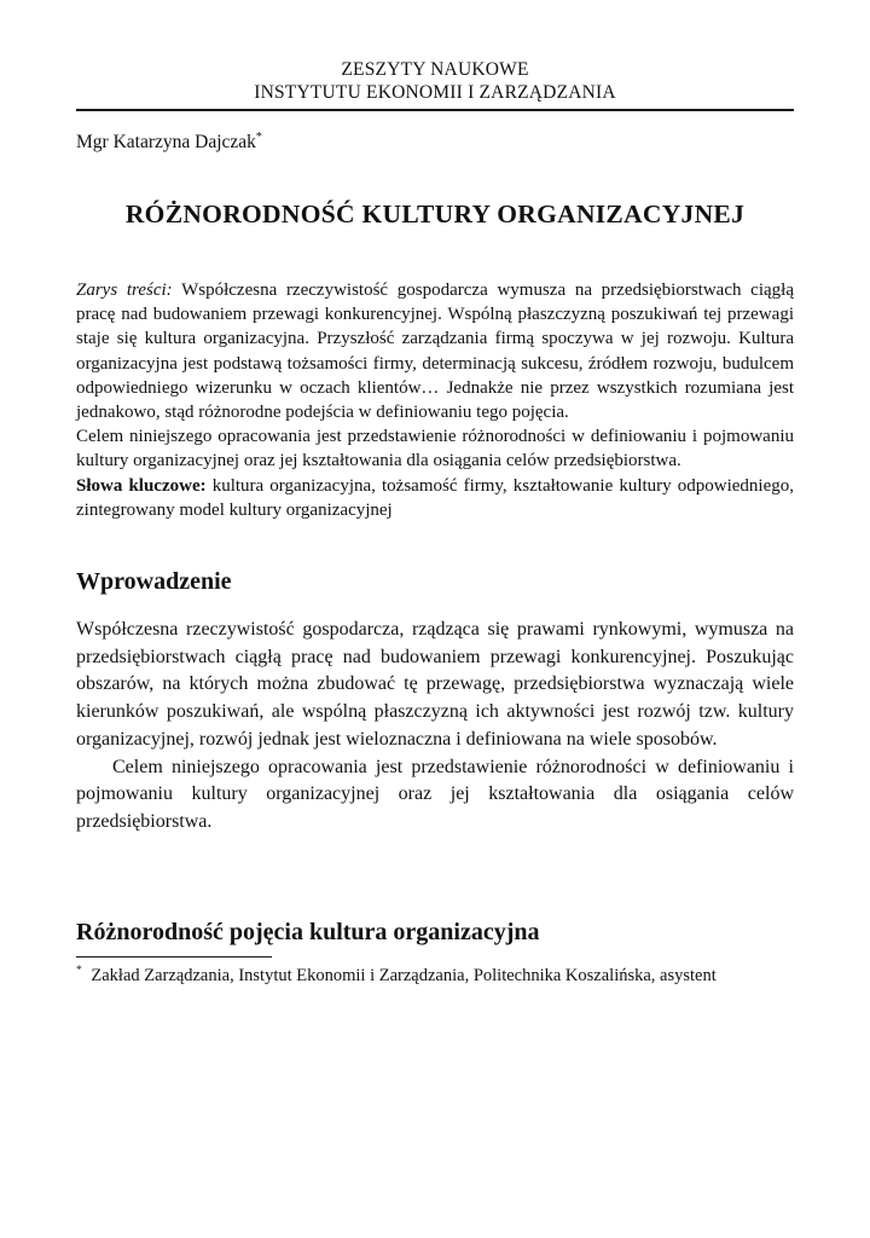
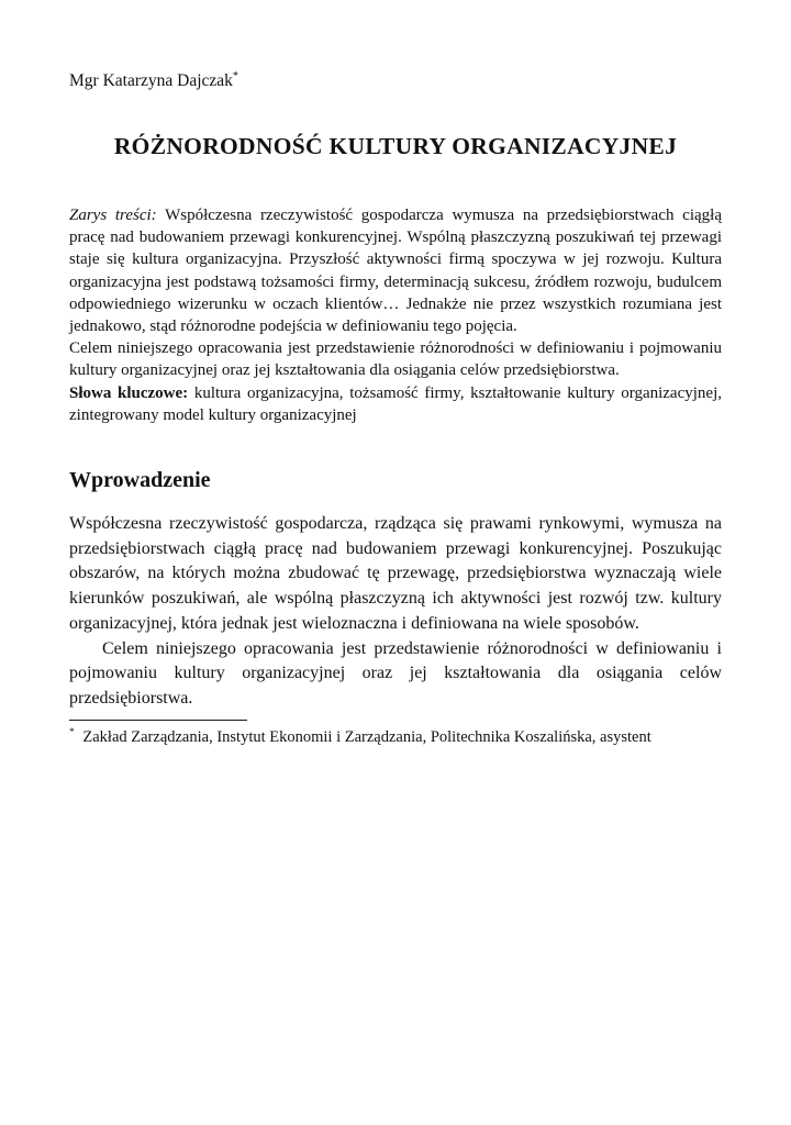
- ZESZYTY NAUKOWE
- INSTYTUTU EKONOMII I ZARZĄDZANIA
  Mgr Katarzyna Dajczak*
  RÓŻNORODNOŚĆ KULTURY ORGANIZACYJNEJ
- Zarys treści: Współczesna rzeczywistość gospodarcza wymusza na przedsiębiorstwach ciągłą pracę nad budowaniem przewagi konkurencyjnej. Wspólną płaszczyzną poszukiwań tej przewagi staje się kultura organizacyjna. Przyszłość zarządzania firmą spoczywa w jej rozwoju. Kultura organizacyjna jest podstawą tożsamości firmy, determinacją sukcesu, źródłem rozwoju, budulcem odpowiedniego wizerunku w oczach klientów… Jednakże nie przez wszystkich rozumiana jest jednakowo, stąd różnorodne podejścia w definiowaniu tego pojęcia.
+ Zarys treści: Współczesna rzeczywistość gospodarcza wymusza na przedsiębiorstwach ciągłą pracę nad budowaniem przewagi konkurencyjnej. Wspólną płaszczyzną poszukiwań tej przewagi staje się kultura organizacyjna. Przyszłość aktywności firmą spoczywa w jej rozwoju. Kultura organizacyjna jest podstawą tożsamości firmy, determinacją sukcesu, źródłem rozwoju, budulcem odpowiedniego wizerunku w oczach klientów… Jednakże nie przez wszystkich rozumiana jest jednakowo, stąd różnorodne podejścia w definiowaniu tego pojęcia.
  Celem niniejszego opracowania jest przedstawienie różnorodności w definiowaniu i pojmowaniu kultury organizacyjnej oraz jej kształtowania dla osiągania celów przedsiębiorstwa.
- Słowa kluczowe: kultura organizacyjna, tożsamość firmy, kształtowanie kultury odpowiedniego, zintegrowany model kultury organizacyjnej
+ Słowa kluczowe: kultura organizacyjna, tożsamość firmy, kształtowanie kultury organizacyjnej, zintegrowany model kultury organizacyjnej
  Wprowadzenie
- Współczesna rzeczywistość gospodarcza, rządząca się prawami rynkowymi, wymusza na przedsiębiorstwach ciągłą pracę nad budowaniem przewagi konkurencyjnej. Poszukując obszarów, na których można zbudować tę przewagę, przedsiębiorstwa wyznaczają wiele kierunków poszukiwań, ale wspólną płaszczyzną ich aktywności jest rozwój tzw. kultury organizacyjnej, rozwój jednak jest wieloznaczna i definiowana na wiele sposobów.
+ Współczesna rzeczywistość gospodarcza, rządząca się prawami rynkowymi, wymusza na przedsiębiorstwach ciągłą pracę nad budowaniem przewagi konkurencyjnej. Poszukując obszarów, na których można zbudować tę przewagę, przedsiębiorstwa wyznaczają wiele kierunków poszukiwań, ale wspólną płaszczyzną ich aktywności jest rozwój tzw. kultury organizacyjnej, która jednak jest wieloznaczna i definiowana na wiele sposobów.
  Celem niniejszego opracowania jest przedstawienie różnorodności w definiowaniu i pojmowaniu kultury organizacyjnej oraz jej kształtowania dla osiągania celów przedsiębiorstwa.
- Różnorodność pojęcia kultura organizacyjna
  * Zakład Zarządzania, Instytut Ekonomii i Zarządzania, Politechnika Koszalińska, asystent
